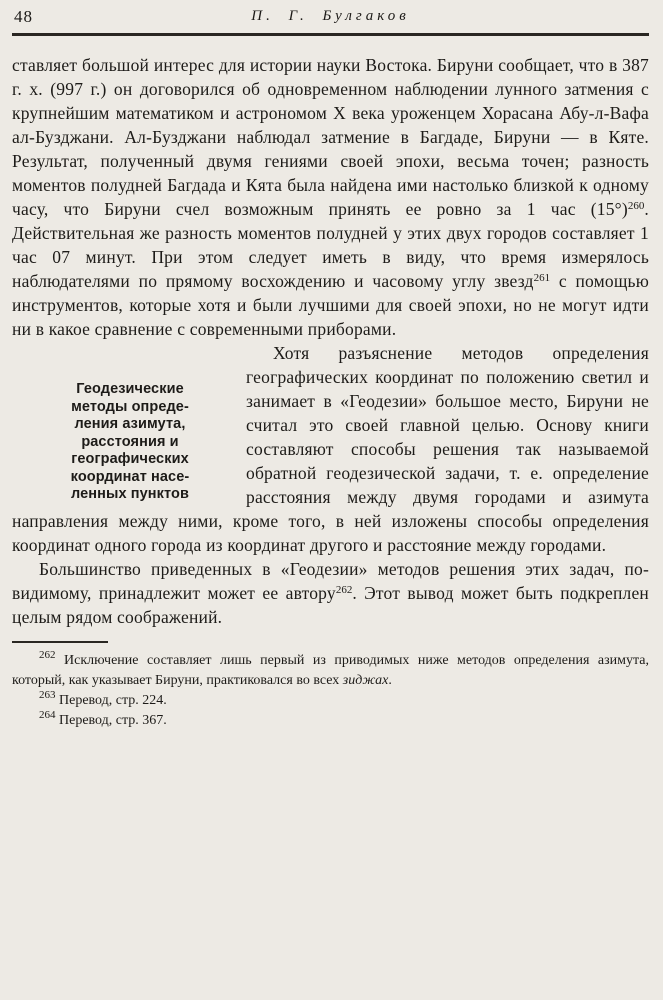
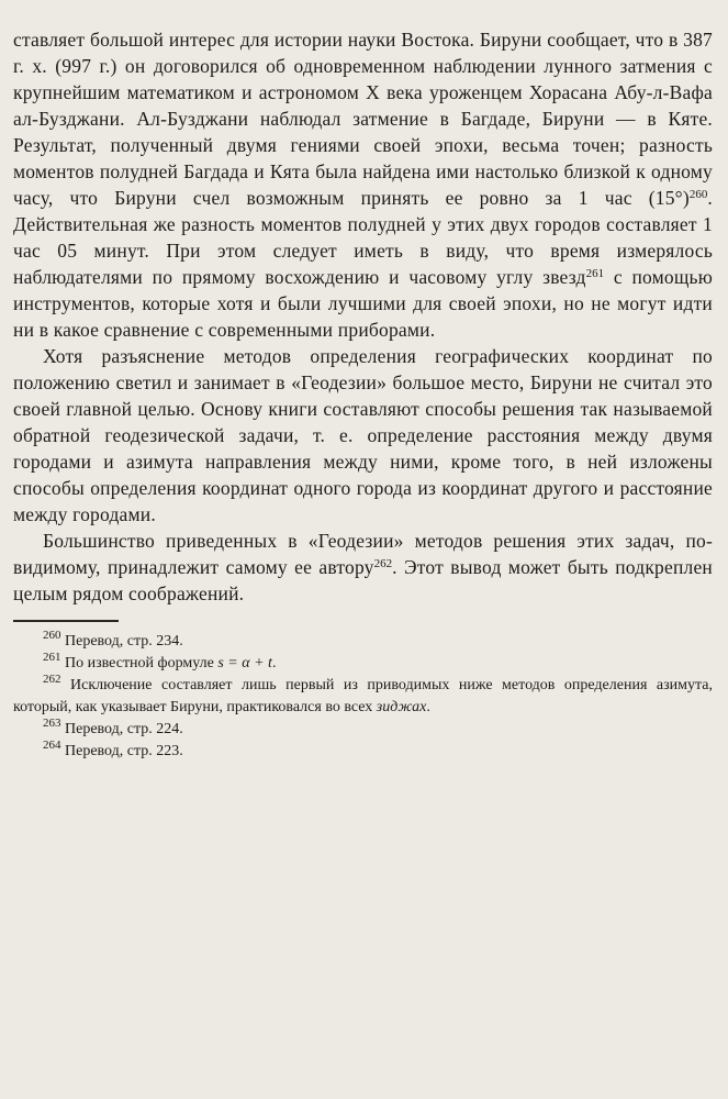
- 48
- П. Г. Булгаков
- ставляет большой интерес для истории науки Востока. Бируни сообщает, что в 387 г. х. (997 г.) он договорился об одновременном наблюдении лунного затмения с крупнейшим математиком и астрономом X века уроженцем Хорасана Абу-л-Вафа ал-Бузджани. Ал-Бузджани наблюдал затмение в Багдаде, Бируни — в Кяте. Результат, полученный двумя гениями своей эпохи, весьма точен; разность моментов полудней Багдада и Кята была найдена ими настолько близкой к одному часу, что Бируни счел возможным принять ее ровно за 1 час (15°)260. Действительная же разность моментов полудней у этих двух городов составляет 1 час 07 минут. При этом следует иметь в виду, что время измерялось наблюдателями по прямому восхождению и часовому углу звезд261 с помощью инструментов, которые хотя и были лучшими для своей эпохи, но не могут идти ни в какое сравнение с современными приборами.
+ ставляет большой интерес для истории науки Востока. Бируни сообщает, что в 387 г. х. (997 г.) он договорился об одновременном наблюдении лунного затмения с крупнейшим математиком и астрономом X века уроженцем Хорасана Абу-л-Вафа ал-Бузджани. Ал-Бузджани наблюдал затмение в Багдаде, Бируни — в Кяте. Результат, полученный двумя гениями своей эпохи, весьма точен; разность моментов полудней Багдада и Кята была найдена ими настолько близкой к одному часу, что Бируни счел возможным принять ее ровно за 1 час (15°)260. Действительная же разность моментов полудней у этих двух городов составляет 1 час 05 минут. При этом следует иметь в виду, что время измерялось наблюдателями по прямому восхождению и часовому углу звезд261 с помощью инструментов, которые хотя и были лучшими для своей эпохи, но не могут идти ни в какое сравнение с современными приборами.
- Геодезические
- методы опреде-
- ления азимута,
- расстояния и
- географических
- координат насе-
- ленных пунктов
  Хотя разъяснение методов определения географических координат по положению светил и занимает в «Геодезии» большое место, Бируни не считал это своей главной целью. Основу книги составляют способы решения так называемой обратной геодезической задачи, т. е. определение расстояния между двумя городами и азимута направления между ними, кроме того, в ней изложены способы определения координат одного города из координат другого и расстояние между городами.
- Большинство приведенных в «Геодезии» методов решения этих задач, по-видимому, принадлежит может ее автору262. Этот вывод может быть подкреплен целым рядом соображений.
+ Большинство приведенных в «Геодезии» методов решения этих задач, по-видимому, принадлежит самому ее автору262. Этот вывод может быть подкреплен целым рядом соображений.
+ 260 Перевод, стр. 234.
+ 261 По известной формуле s = α + t.
  262 Исключение составляет лишь первый из приводимых ниже методов определения азимута, который, как указывает Бируни, практиковался во всех зиджах.
  263 Перевод, стр. 224.
- 264 Перевод, стр. 367.
+ 264 Перевод, стр. 223.
